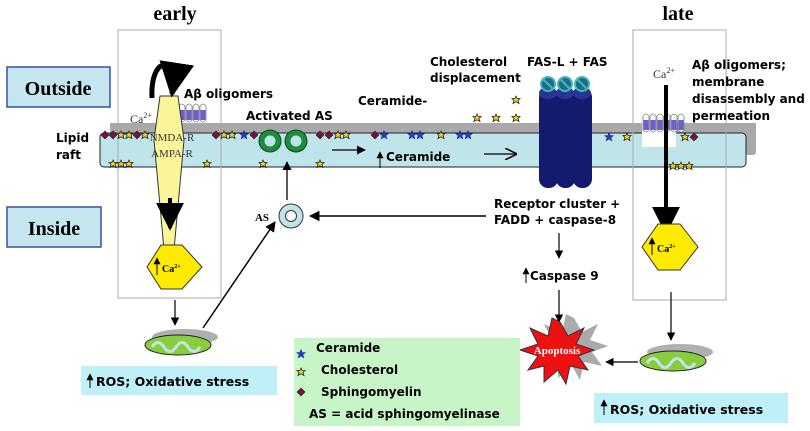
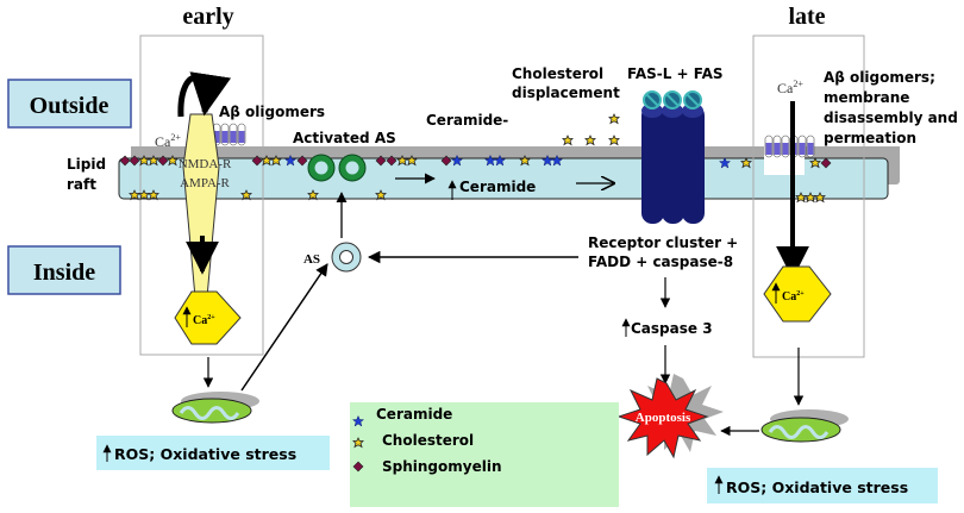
  early
  late
  Outside
  Inside
  Lipid
  raft
  NMDA-R
  AMPA-R
  Ca2+
  Aβ oligomers
  ROS; Oxidative stress
  AS
  Activated AS
  Ceramide
  Ceramide-
  Cholesterol
  displacement
  FAS-L + FAS
  Receptor cluster +
  FADD + caspase-8
- Caspase 9
+ Caspase 3
  Apoptosis
  Ceramide
  Cholesterol
  Sphingomyelin
- AS = acid sphingomyelinase
  Ca2+
  Aβ oligomers;
  membrane
  disassembly and
  permeation
  ROS; Oxidative stress
